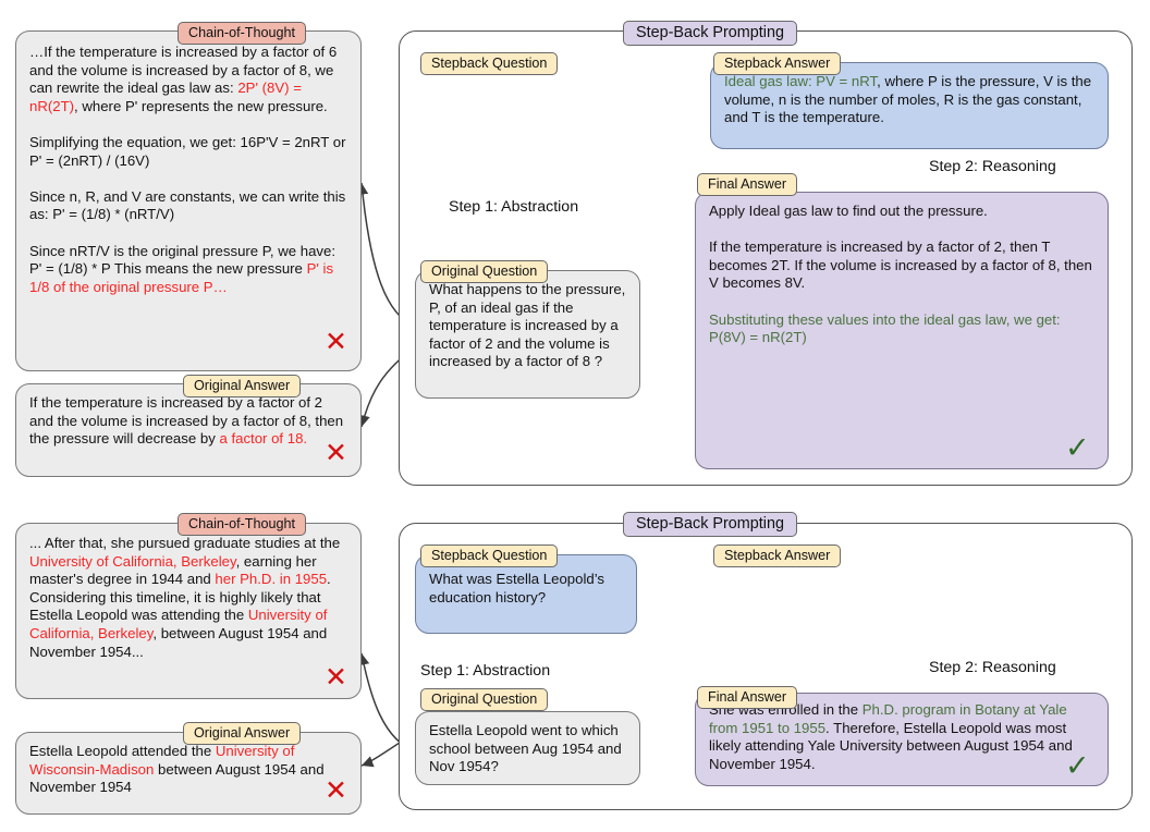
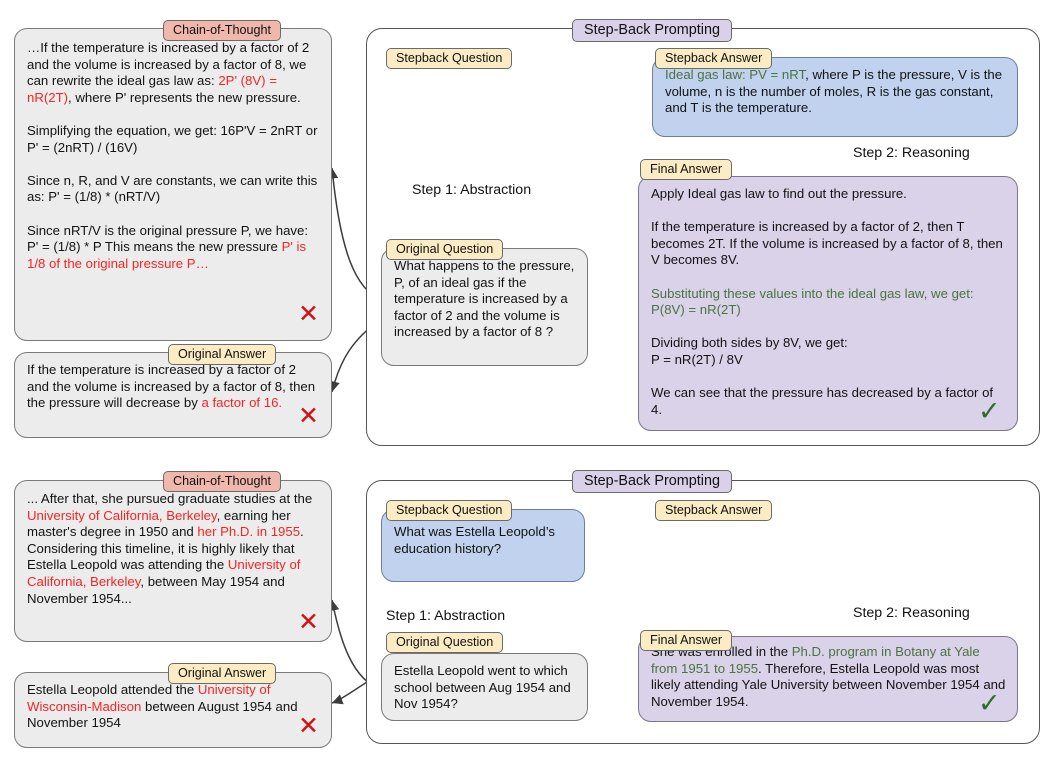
- …If the temperature is increased by a factor of 6 and the volume is increased by a factor of 8, we can rewrite the ideal gas law as: 2P' (8V) = nR(2T), where P' represents the new pressure.
+ …If the temperature is increased by a factor of 2 and the volume is increased by a factor of 8, we can rewrite the ideal gas law as: 2P' (8V) = nR(2T), where P' represents the new pressure.
  Simplifying the equation, we get: 16P'V = 2nRT or P' = (2nRT) / (16V)
  Since n, R, and V are constants, we can write this as: P' = (1/8) * (nRT/V)
  Since nRT/V is the original pressure P, we have: P' = (1/8) * P This means the new pressure P' is 1/8 of the original pressure P…
  Chain-of-Thought
  ✕
- If the temperature is increased by a factor of 2 and the volume is increased by a factor of 8, then the pressure will decrease by a factor of 18.
+ If the temperature is increased by a factor of 2 and the volume is increased by a factor of 8, then the pressure will decrease by a factor of 16.
  Original Answer
  ✕
  Step-Back Prompting
  Stepback Question
  Ideal gas law: PV = nRT, where P is the pressure, V is the volume, n is the number of moles, R is the gas constant, and T is the temperature.
  Stepback Answer
  Step 1: Abstraction
  Step 2: Reasoning
  What happens to the pressure, P, of an ideal gas if the temperature is increased by a factor of 2 and the volume is increased by a factor of 8 ?
  Original Question
  Apply Ideal gas law to find out the pressure.
  If the temperature is increased by a factor of 2, then T becomes 2T. If the volume is increased by a factor of 8, then V becomes 8V.
  Substituting these values into the ideal gas law, we get:
  P(8V) = nR(2T)
+ Dividing both sides by 8V, we get:
+ P = nR(2T) / 8V
+ We can see that the pressure has decreased by a factor of 4.
  Final Answer
  ✓
- ... After that, she pursued graduate studies at the University of California, Berkeley, earning her master's degree in 1944 and her Ph.D. in 1955.
+ ... After that, she pursued graduate studies at the University of California, Berkeley, earning her master's degree in 1950 and her Ph.D. in 1955.
- Considering this timeline, it is highly likely that Estella Leopold was attending the University of California, Berkeley, between August 1954 and November 1954...
+ Considering this timeline, it is highly likely that Estella Leopold was attending the University of California, Berkeley, between May 1954 and November 1954...
  Chain-of-Thought
  ✕
  Estella Leopold attended the University of Wisconsin-Madison between August 1954 and November 1954
  Original Answer
  ✕
  Step-Back Prompting
  What was Estella Leopold’s education history?
  Stepback Question
  Stepback Answer
  Step 1: Abstraction
  Step 2: Reasoning
  Estella Leopold went to which school between Aug 1954 and Nov 1954?
  Original Question
- She was enrolled in the Ph.D. program in Botany at Yale from 1951 to 1955. Therefore, Estella Leopold was most likely attending Yale University between August 1954 and November 1954.
+ She was enrolled in the Ph.D. program in Botany at Yale from 1951 to 1955. Therefore, Estella Leopold was most likely attending Yale University between November 1954 and November 1954.
  Final Answer
  ✓
